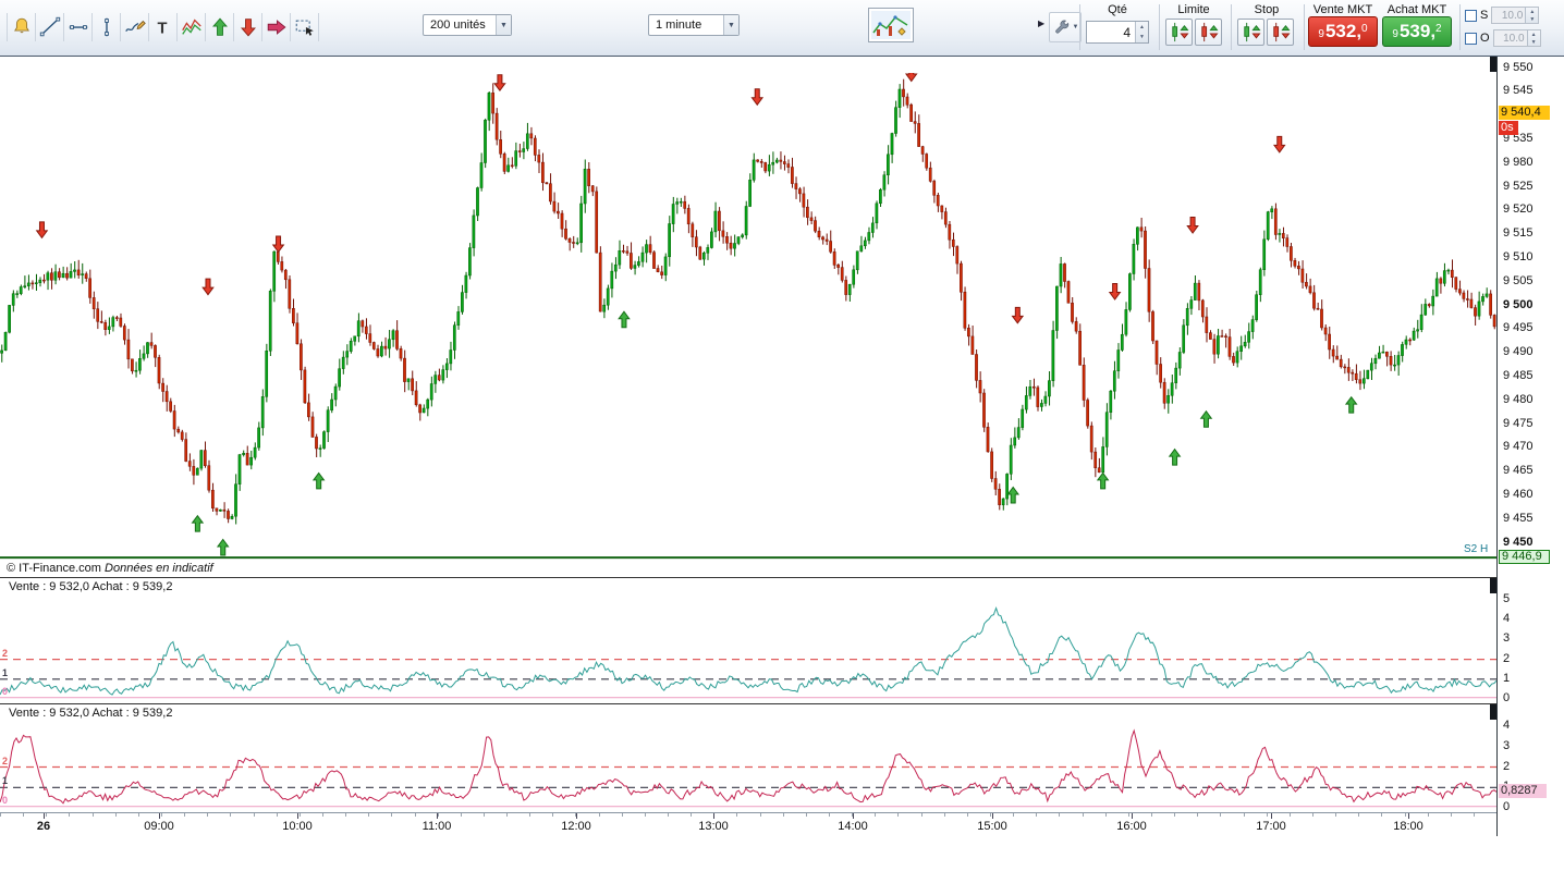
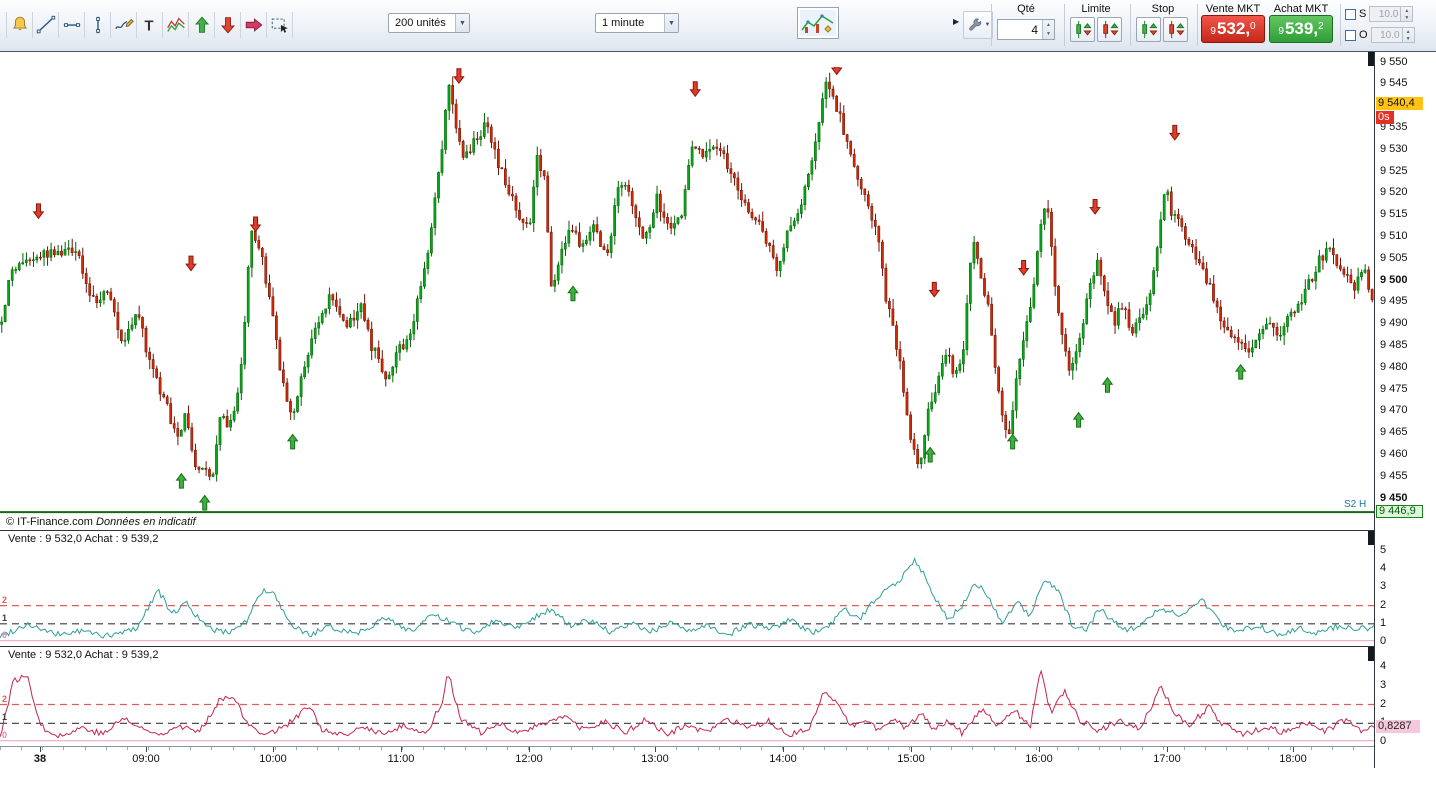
  T
  200 unités
  1 minute
  ▶
  Qté
  4
  Limite
  Stop
  Vente MKT
  9
  532,
  0
  Achat MKT
  9
  539,
  2
  S
  10.0
  O
  10.0
  S2 H
  © IT-Finance.com Données en indicatif
  Vente : 9 532,0 Achat : 9 539,2
  Vente : 9 532,0 Achat : 9 539,2
- 26
+ 38
  09:00
  10:00
  11:00
  12:00
  13:00
  14:00
  15:00
  16:00
  17:00
  18:00
  9 550
  9 545
  9 535
- 9 980
+ 9 530
  9 525
  9 520
  9 515
  9 510
  9 505
  9 500
  9 495
  9 490
  9 485
  9 480
  9 475
  9 470
  9 465
  9 460
  9 455
  9 450
  5
  4
  3
  2
  1
  0
  4
  3
  2
  0
  9 540,4
  0s
  9 446,9
  0,8287
  2
  1
  0
  2
  1
  0
